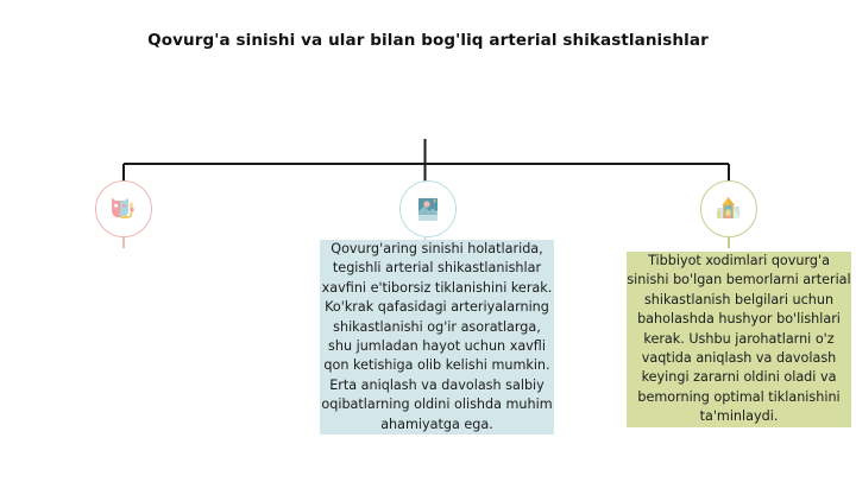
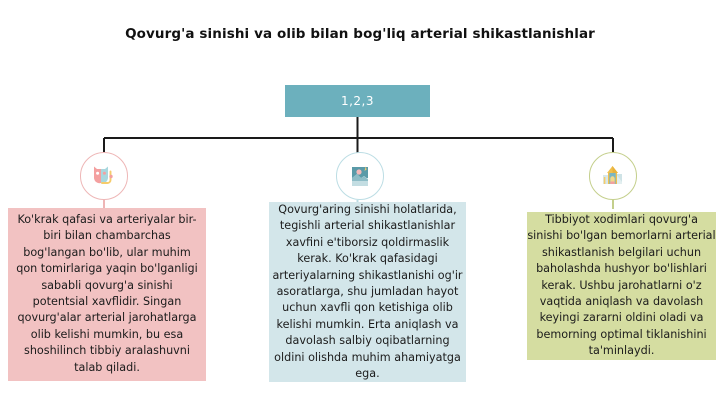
- Qovurg'a sinishi va ular bilan bog'liq arterial shikastlanishlar
+ Qovurg'a sinishi va olib bilan bog'liq arterial shikastlanishlar
+ 1,2,3
+ Ko'krak qafasi va arteriyalar bir-biri bilan chambarchas bog'langan bo'lib, ular muhim qon tomirlariga yaqin bo'lganligi sababli qovurg'a sinishi potentsial xavflidir. Singan qovurg'alar arterial jarohatlarga olib kelishi mumkin, bu esa shoshilinch tibbiy aralashuvni talab qiladi.
- Qovurg'aring sinishi holatlarida, tegishli arterial shikastlanishlar xavfini e'tiborsiz tiklanishini kerak. Ko'krak qafasidagi arteriyalarning shikastlanishi og'ir asoratlarga, shu jumladan hayot uchun xavfli qon ketishiga olib kelishi mumkin. Erta aniqlash va davolash salbiy oqibatlarning oldini olishda muhim ahamiyatga ega.
+ Qovurg'aring sinishi holatlarida, tegishli arterial shikastlanishlar xavfini e'tiborsiz qoldirmaslik kerak. Ko'krak qafasidagi arteriyalarning shikastlanishi og'ir asoratlarga, shu jumladan hayot uchun xavfli qon ketishiga olib kelishi mumkin. Erta aniqlash va davolash salbiy oqibatlarning oldini olishda muhim ahamiyatga ega.
  Tibbiyot xodimlari qovurg'a sinishi bo'lgan bemorlarni arterial shikastlanish belgilari uchun baholashda hushyor bo'lishlari kerak. Ushbu jarohatlarni o'z vaqtida aniqlash va davolash keyingi zararni oldini oladi va bemorning optimal tiklanishini ta'minlaydi.
